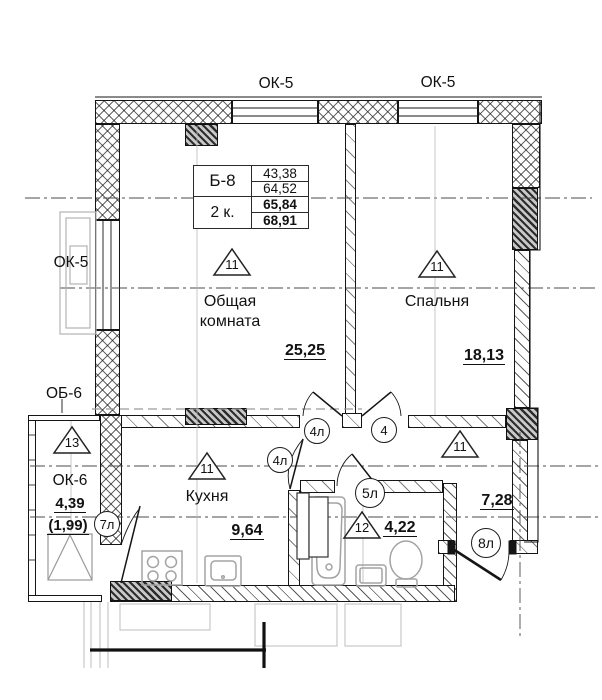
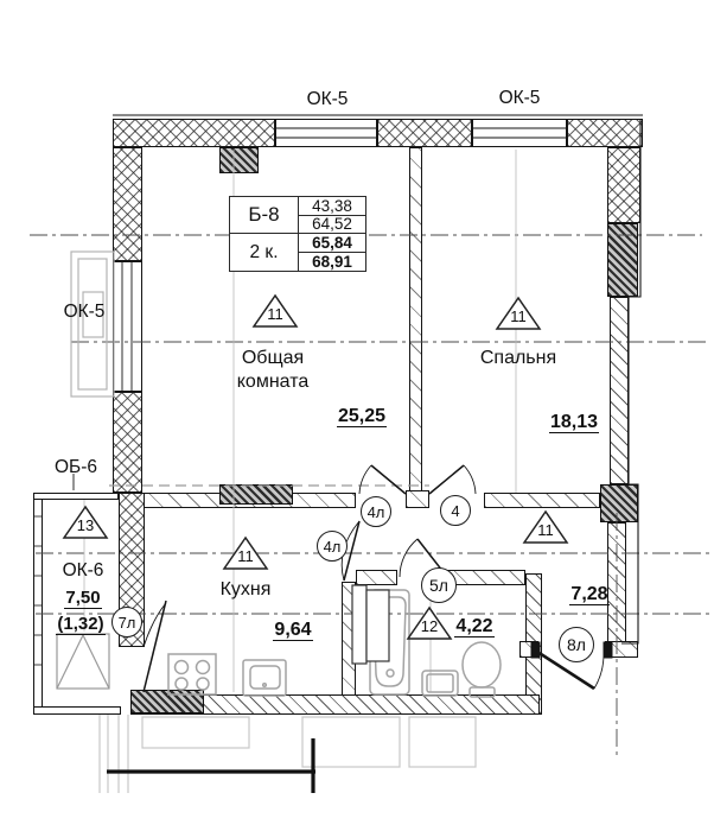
  ОК-5
  ОК-5
  ОК-5
  ОБ-6
  ОК-6
  Б-8
  43,38
  64,52
  2 к.
  65,84
  68,91
  11
  11
  11
  12
  11
  13
  Общая
  комната
  25,25
  Спальня
  18,13
  Кухня
  9,64
  4,22
  7,28
- 4,39
+ 7,50
- (1,99)
+ (1,32)
  4л
  4
  4л
  5л
  7л
  8л
